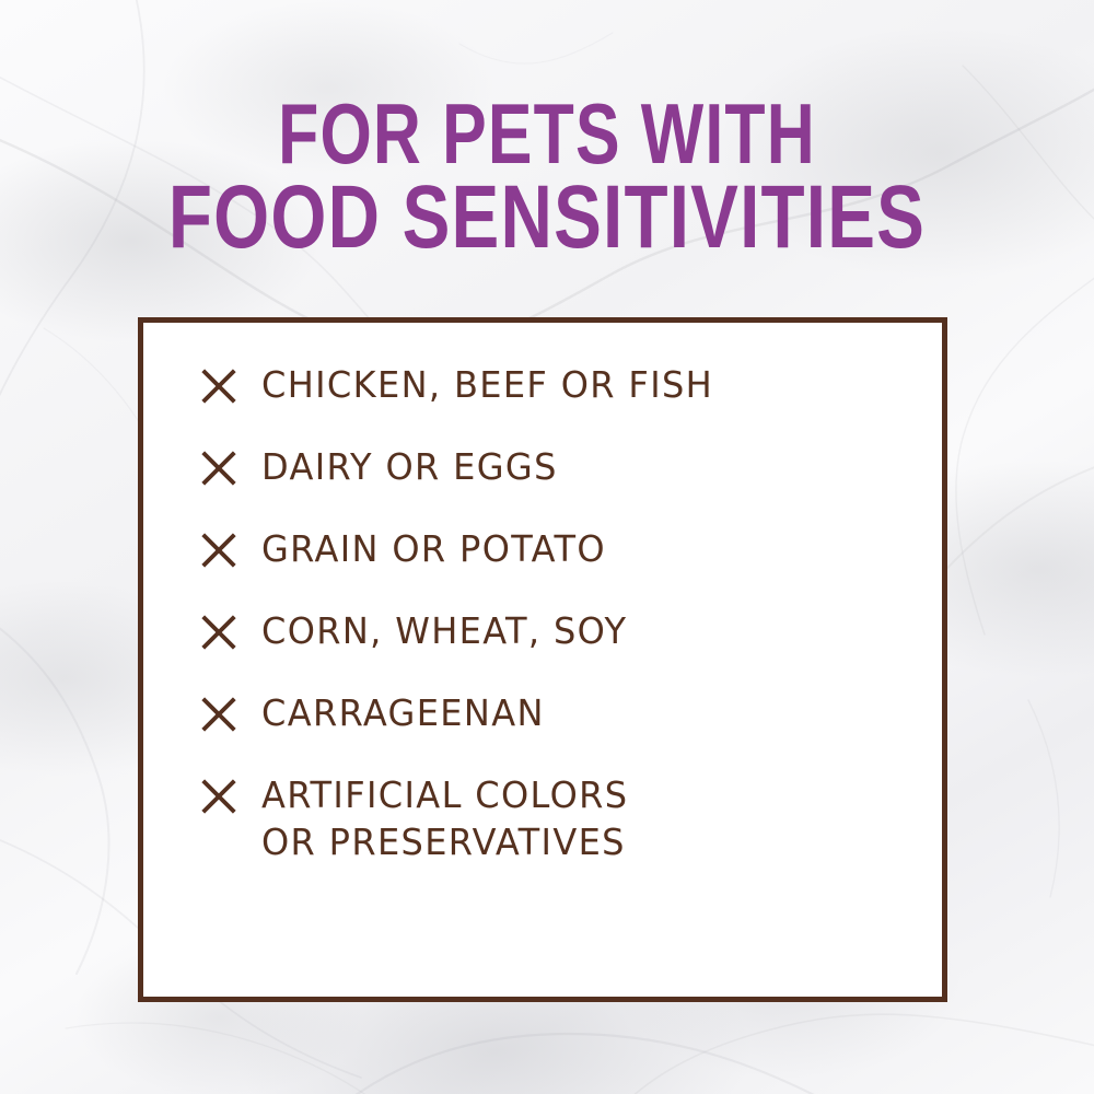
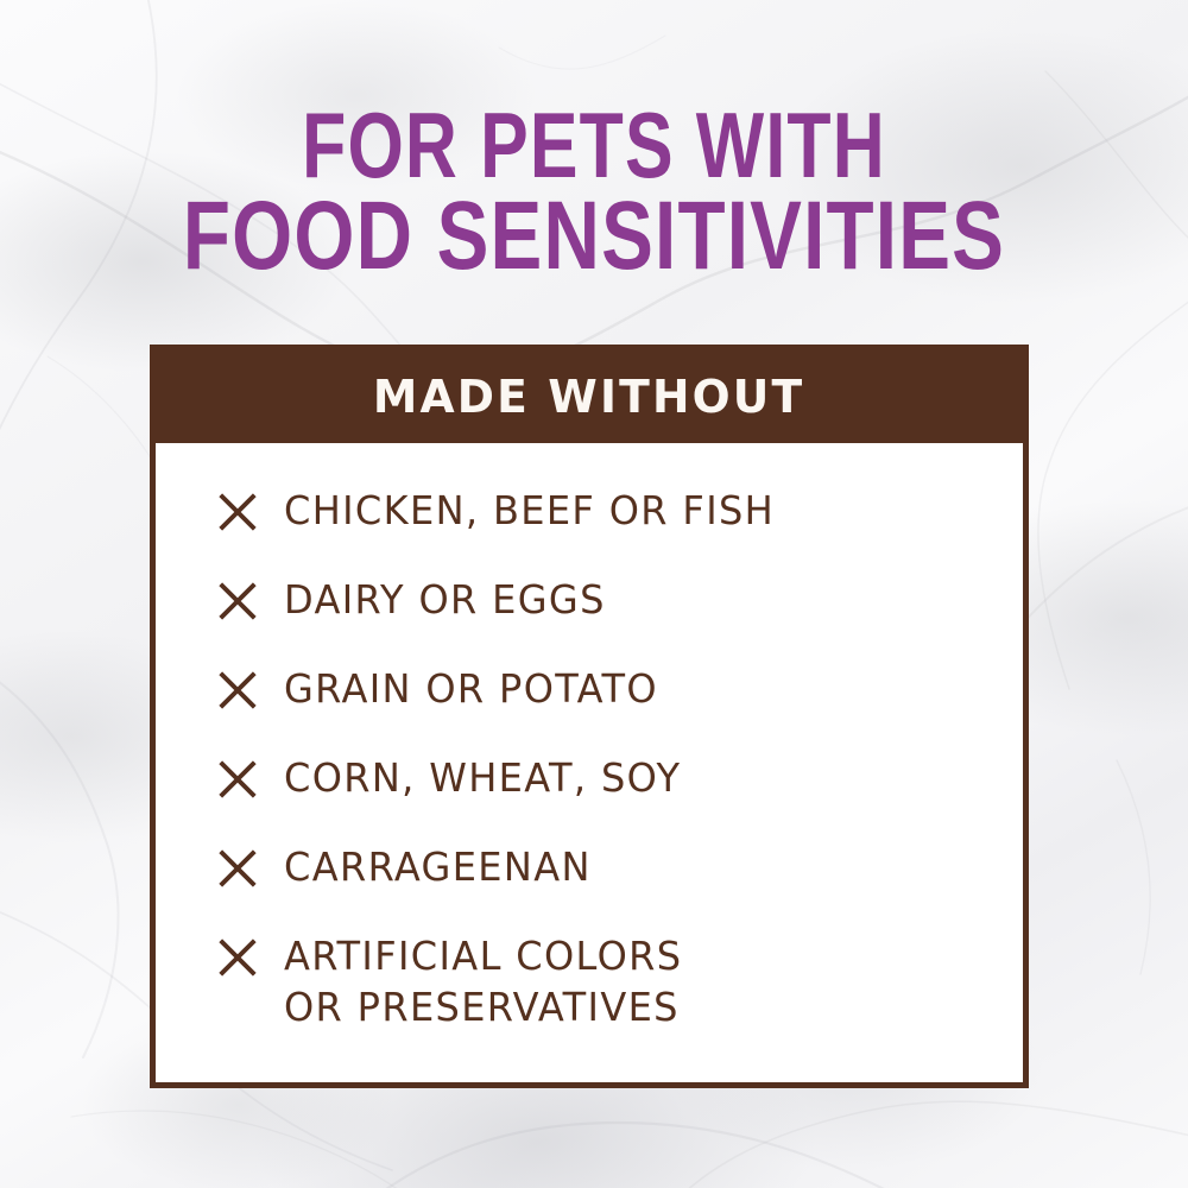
  FOR PETS WITH
  FOOD SENSITIVITIES
+ MADE WITHOUT
  CHICKEN, BEEF OR FISH
  DAIRY OR EGGS
  GRAIN OR POTATO
  CORN, WHEAT, SOY
  CARRAGEENAN
  ARTIFICIAL COLORS
  OR PRESERVATIVES
